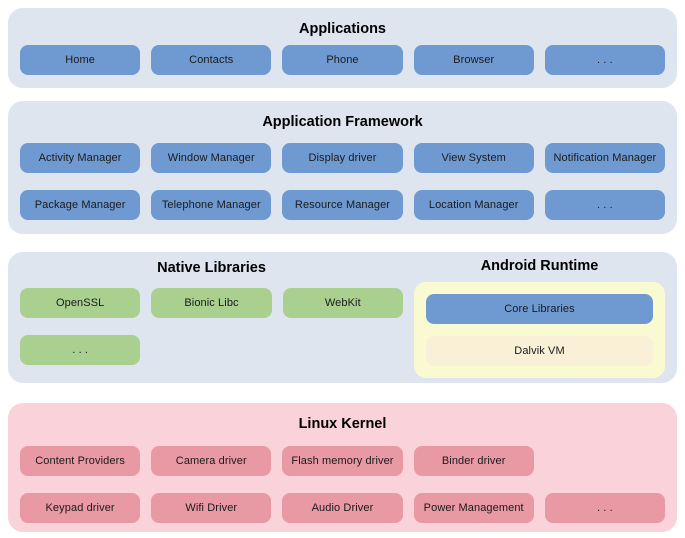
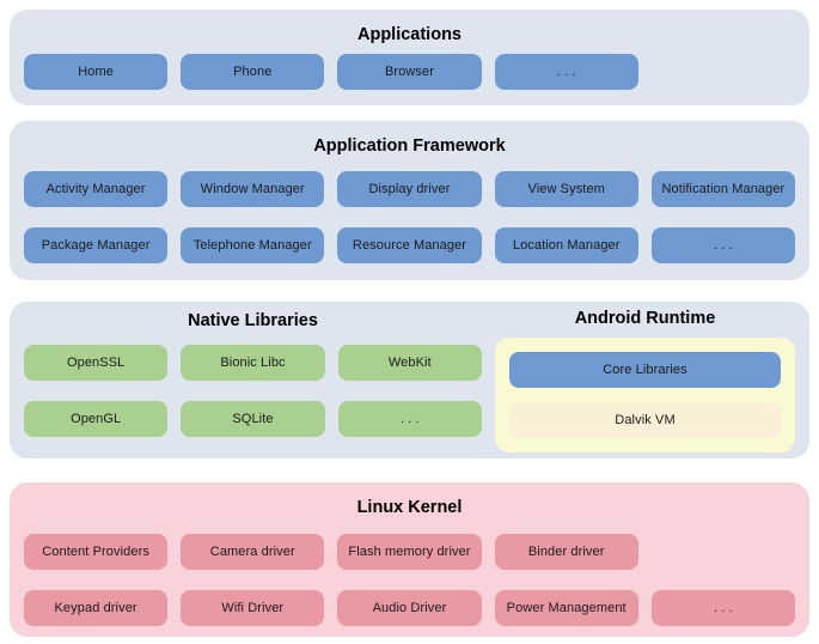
  Applications
  Home
- Contacts
  Phone
  Browser
  . . .
  Application Framework
  Activity Manager
  Window Manager
  Display driver
  View System
  Notification Manager
  Package Manager
  Telephone Manager
  Resource Manager
  Location Manager
  . . .
  Native Libraries
  OpenSSL
  Bionic Libc
  WebKit
+ OpenGL
+ SQLite
  . . .
  Android Runtime
  Core Libraries
  Dalvik VM
  Linux Kernel
  Content Providers
  Camera driver
  Flash memory driver
  Binder driver
  Keypad driver
  Wifi Driver
  Audio Driver
  Power Management
  . . .
